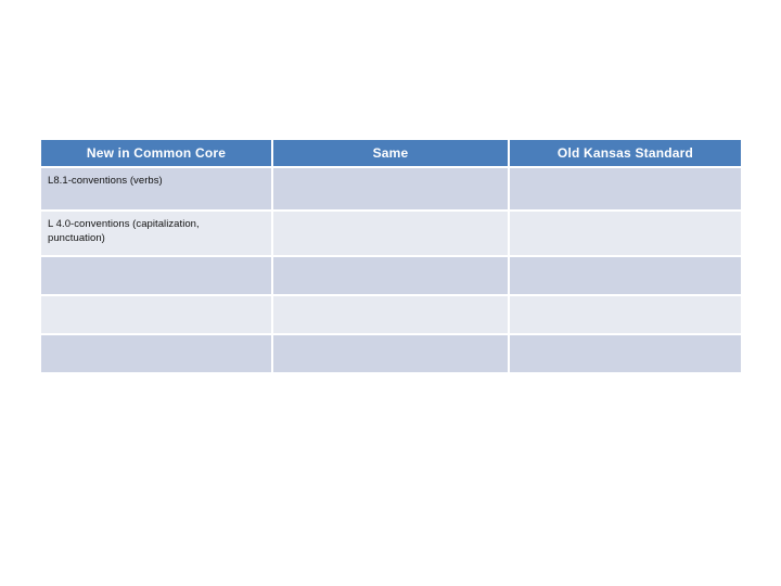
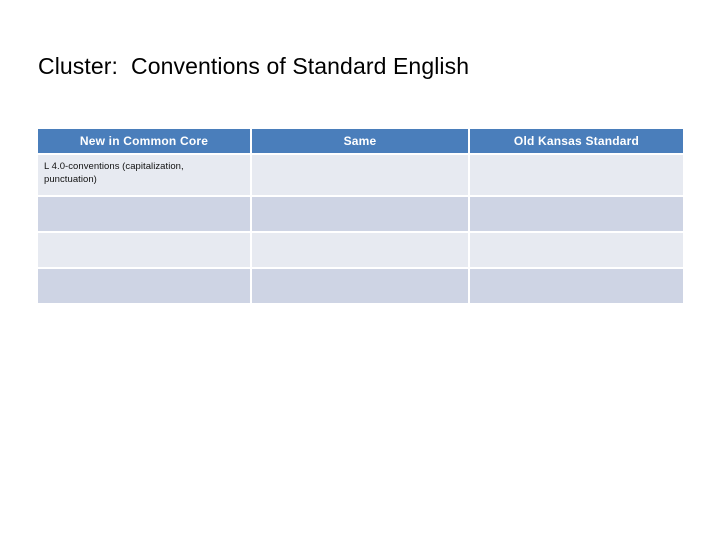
+ Cluster: Conventions of Standard English
  New in Common Core	Same	Old Kansas Standard
- L8.1-conventions (verbs)
  L 4.0-conventions (capitalization, punctuation)
